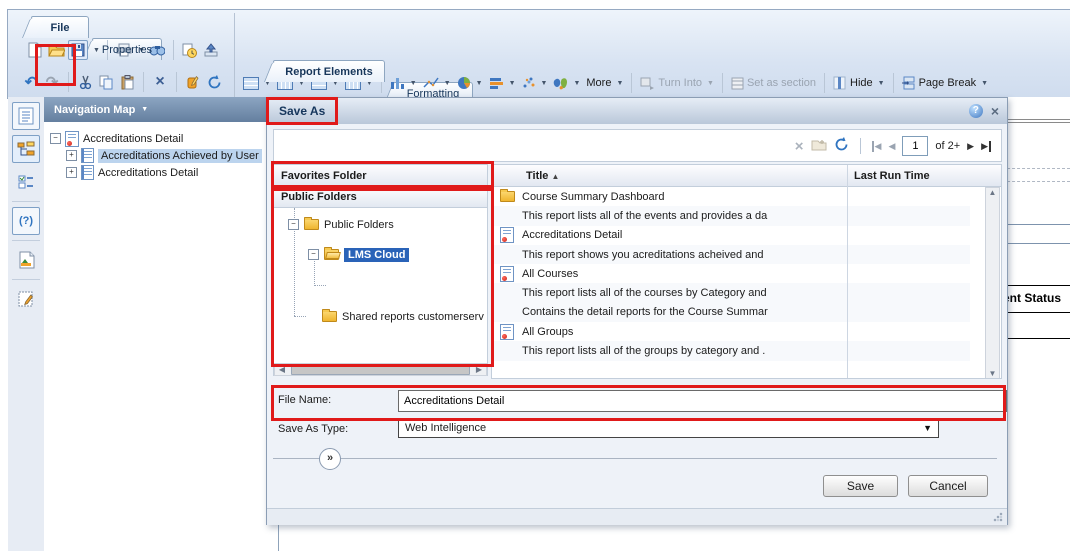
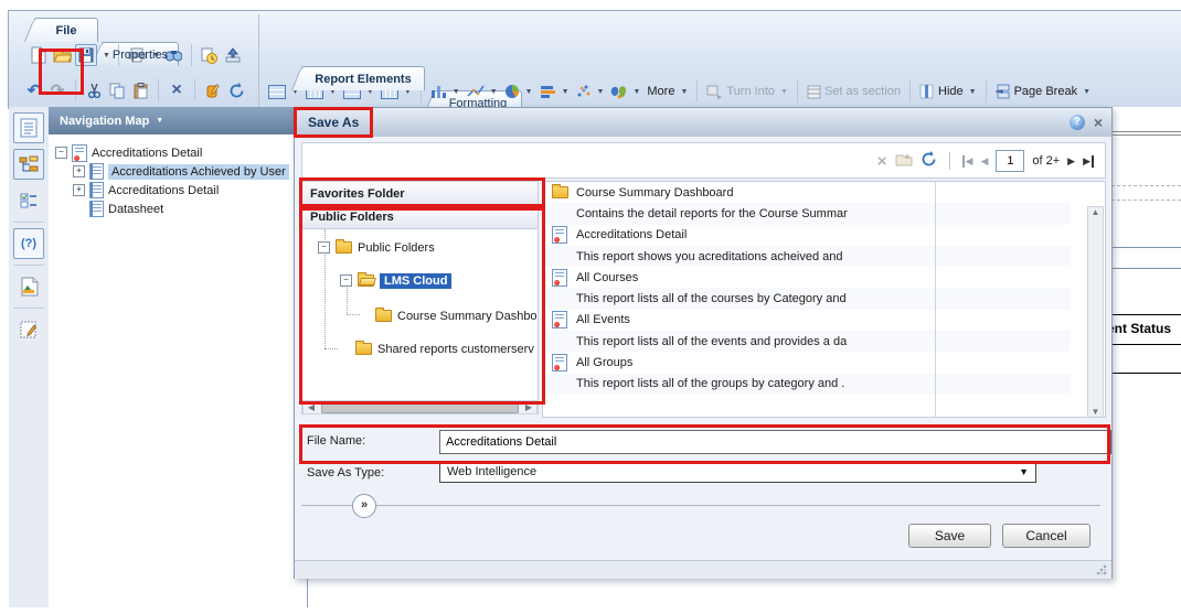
  File
  Properties
  ↶
  ↷
  ×
  Report Elements
  Formatting
  More
  Turn Into
  Set as section
  Hide
  Page Break
  (?)
  Navigation Map
  −
  Accreditations Detail
  +
  Accreditations Achieved by User
  +
  Accreditations Detail
+ Datasheet
  nt Status
  Save As
  ?
  ×
  ×
  ◀
  ◀
  1
  of 2+
  ▶
  ▶
  Favorites Folder
  Public Folders
  −
  Public Folders
  −
  LMS Cloud
+ Course Summary Dashbo
  Shared reports customerserv
  ◀
  ▶
- Title ▲
- Last Run Time
  Course Summary Dashboard
- This report lists all of the events and provides a da
+ Contains the detail reports for the Course Summar
  Accreditations Detail
  This report shows you acreditations acheived and
  All Courses
  This report lists all of the courses by Category and
+ All Events
- Contains the detail reports for the Course Summar
+ This report lists all of the events and provides a da
  All Groups
  This report lists all of the groups by category and .
  ▲
  ▼
  File Name:
  Accreditations Detail
  Save As Type:
  Web Intelligence
  ▼
  »
  Save
  Cancel
